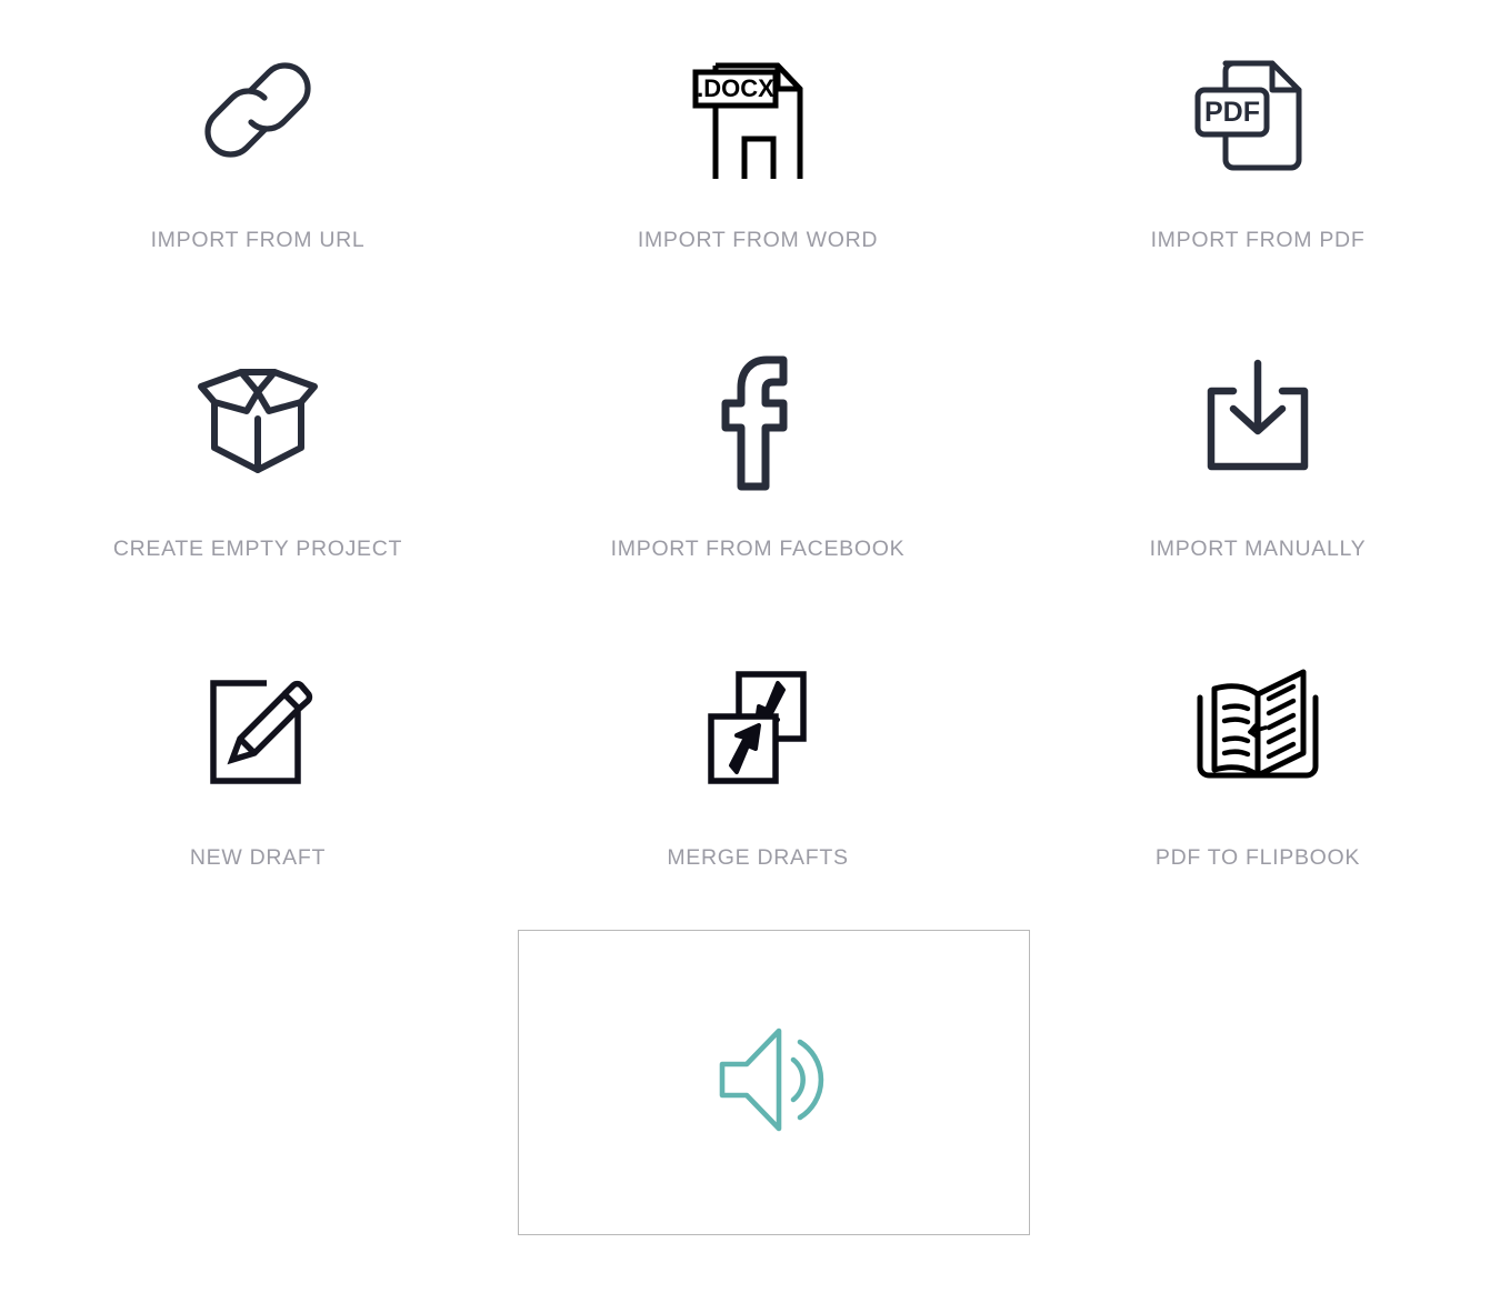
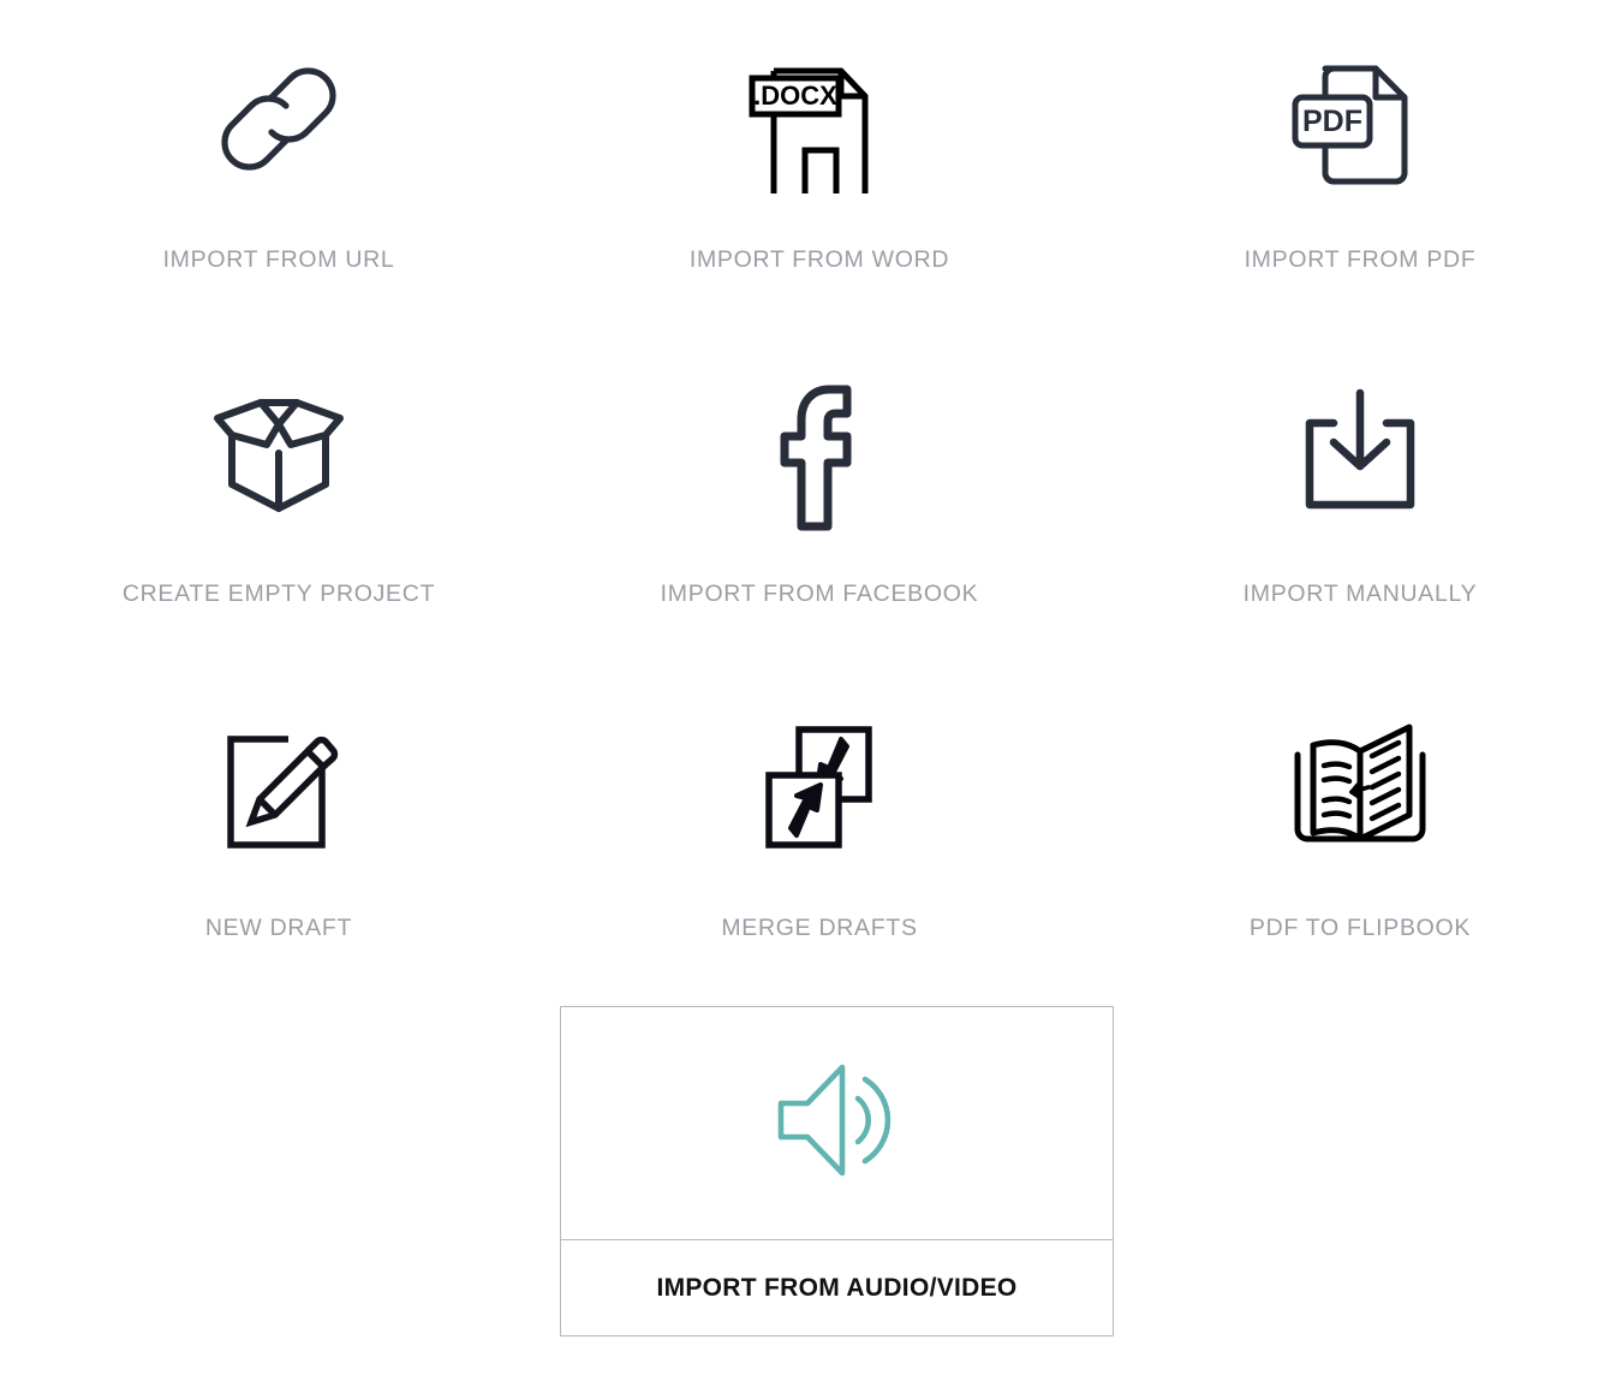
  IMPORT FROM URL
  .DOCX
  IMPORT FROM WORD
  PDF
  IMPORT FROM PDF
  CREATE EMPTY PROJECT
  IMPORT FROM FACEBOOK
  IMPORT MANUALLY
  NEW DRAFT
  MERGE DRAFTS
  PDF TO FLIPBOOK
+ IMPORT FROM AUDIO/VIDEO
